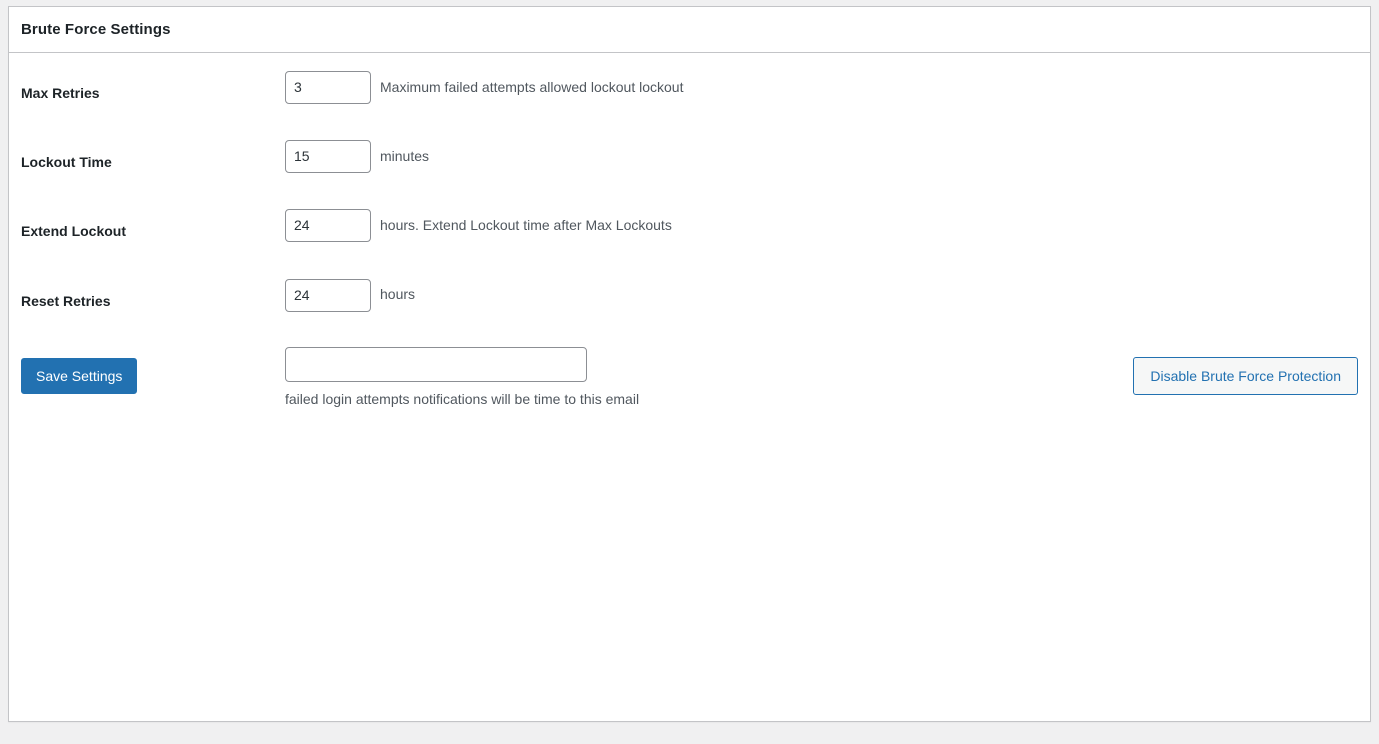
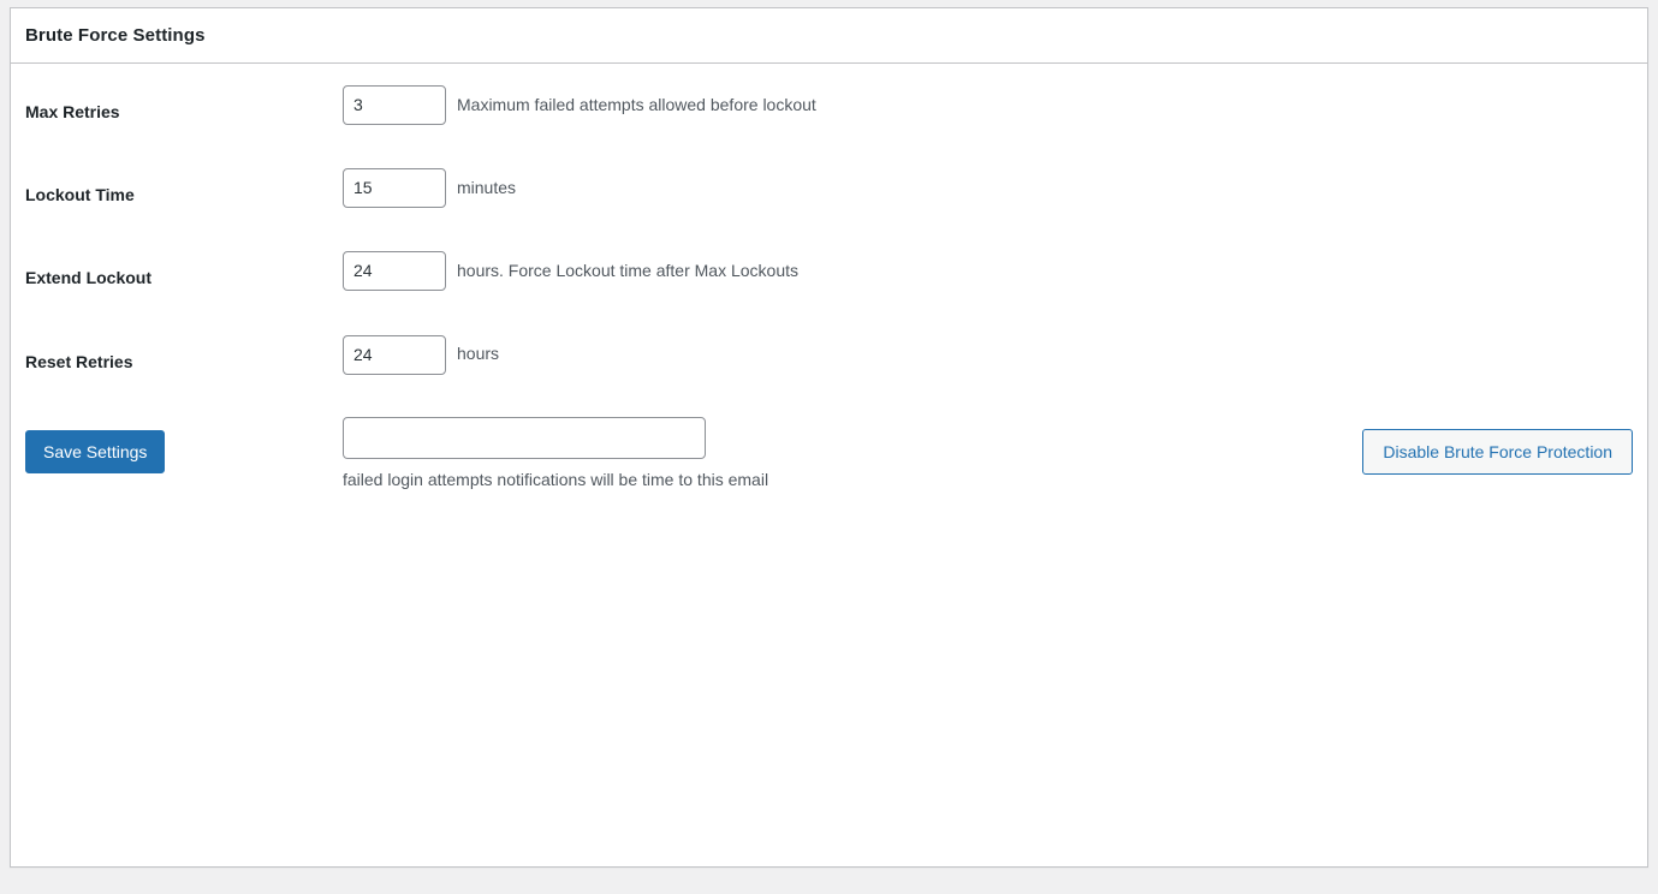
  Brute Force Settings
- Max Retries	3 Maximum failed attempts allowed lockout lockout
+ Max Retries	3 Maximum failed attempts allowed before lockout
  Lockout Time	15 minutes
- Extend Lockout	24 hours. Extend Lockout time after Max Lockouts
+ Extend Lockout	24 hours. Force Lockout time after Max Lockouts
  Reset Retries	24 hours
  	failed login attempts notifications will be time to this email
  Save Settings
  Disable Brute Force Protection
